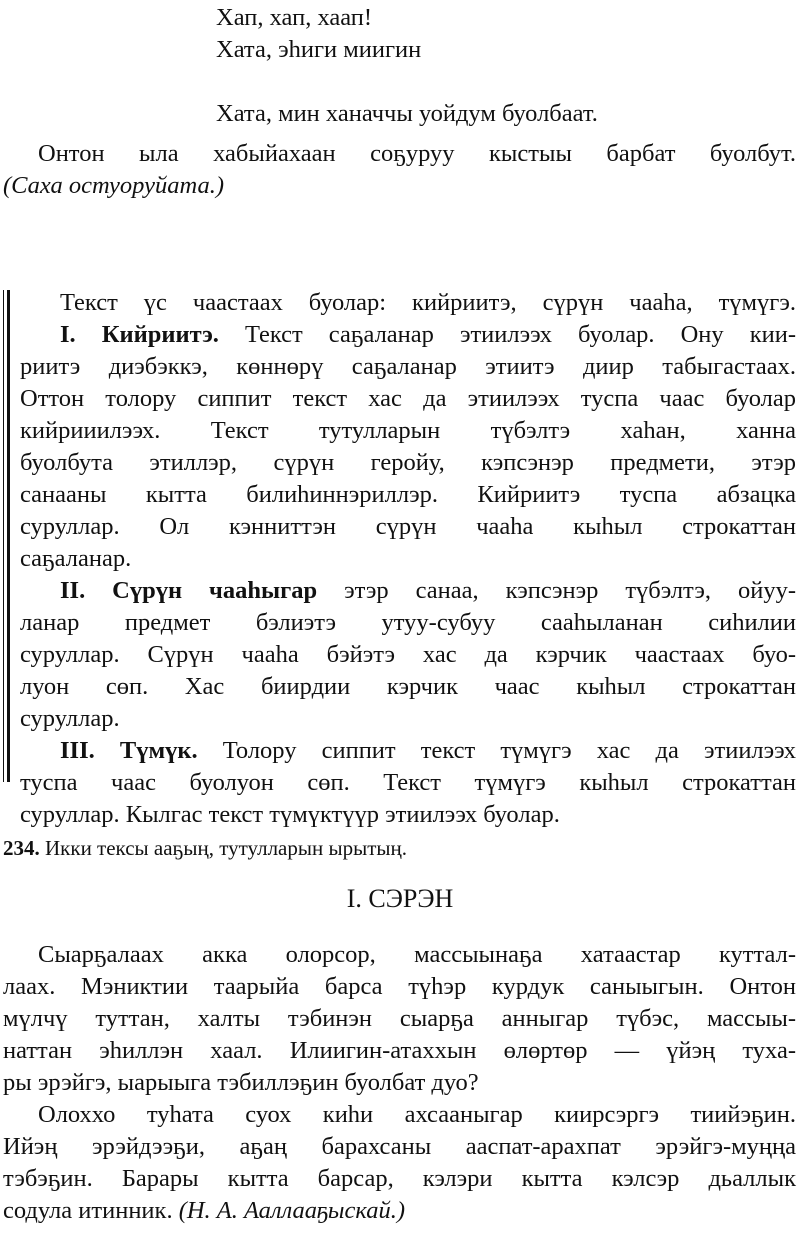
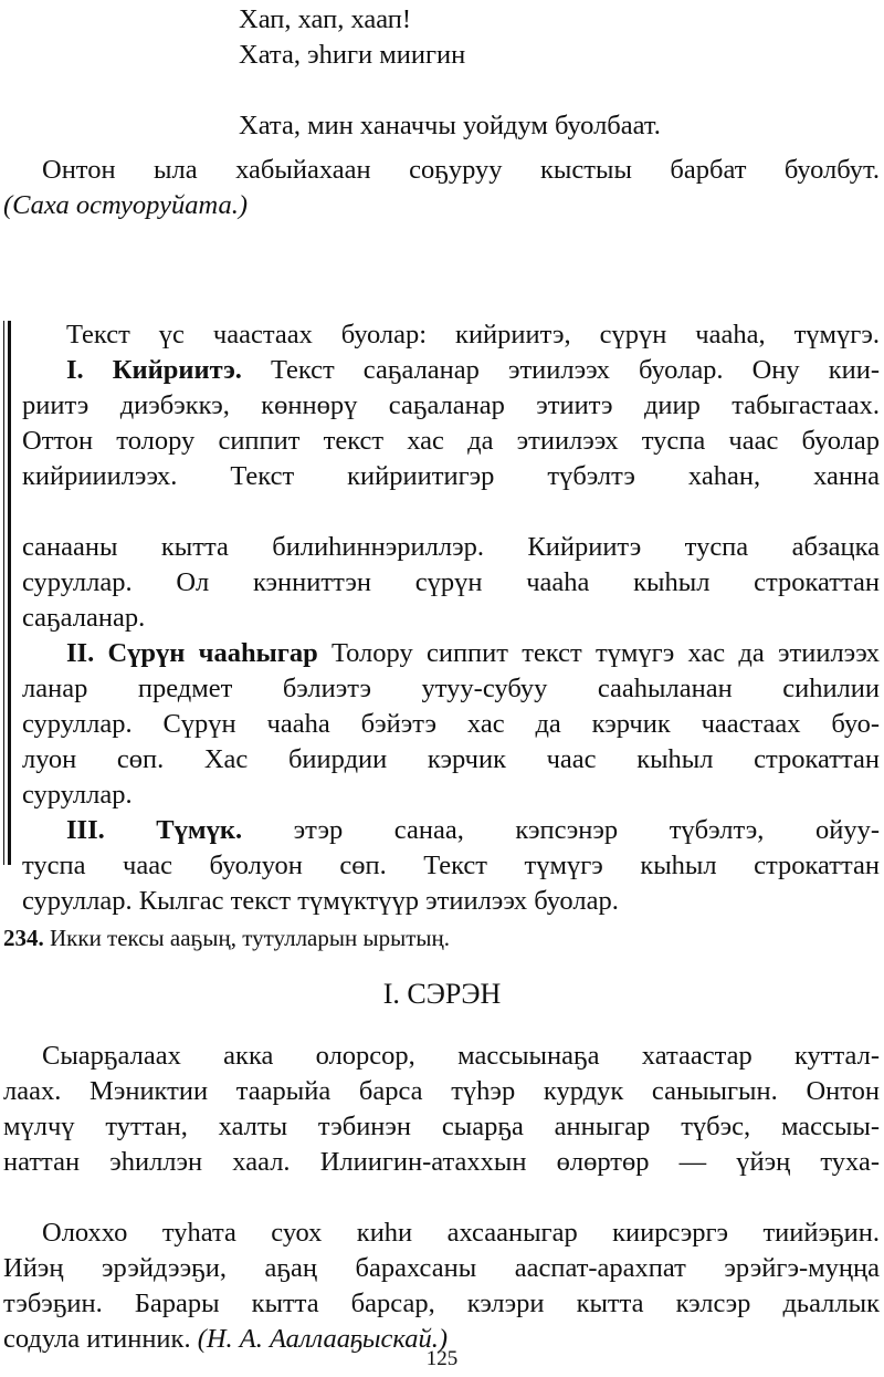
  Хап, хап, хаап!
  Хата, эһиги миигин
  Хата, мин ханаччы уойдум буолбаат.
  Онтон ыла хабыйахаан соҕуруу кыстыы барбат буолбут.
  (Саха остуоруйата.)
  Текст үс чаастаах буолар: кийриитэ, сүрүн чааһа, түмүгэ.
  I. Кийриитэ. Текст саҕаланар этиилээх буолар. Ону кии-
  риитэ диэбэккэ, көннөрү саҕаланар этиитэ диир табыгастаах.
  Оттон толору сиппит текст хас да этиилээх туспа чаас буолар
- кийрииилээх. Текст тутулларын түбэлтэ хаһан, ханна
+ кийрииилээх. Текст кийриитигэр түбэлтэ хаһан, ханна
- буолбута этиллэр, сүрүн геройу, кэпсэнэр предмети, этэр
  санааны кытта билиһиннэриллэр. Кийриитэ туспа абзацка
  суруллар. Ол кэнниттэн сүрүн чааһа кыһыл строкаттан
  саҕаланар.
- II. Сүрүн чааһыгар этэр санаа, кэпсэнэр түбэлтэ, ойуу-
+ II. Сүрүн чааһыгар Толору сиппит текст түмүгэ хас да этиилээх
  ланар предмет бэлиэтэ утуу-субуу сааһыланан сиһилии
  суруллар. Сүрүн чааһа бэйэтэ хас да кэрчик чаастаах буо-
  луон сөп. Хас биирдии кэрчик чаас кыһыл строкаттан
  суруллар.
- III. Түмүк. Толору сиппит текст түмүгэ хас да этиилээх
+ III. Түмүк. этэр санаа, кэпсэнэр түбэлтэ, ойуу-
  туспа чаас буолуон сөп. Текст түмүгэ кыһыл строкаттан
  суруллар. Кылгас текст түмүктүүр этиилээх буолар.
  234. Икки тексы ааҕың, тутулларын ырытың.
  I. СЭРЭН
  Сыарҕалаах акка олорсор, массыынаҕа хатаастар куттал-
  лаах. Мэниктии таарыйа барса түһэр курдук саныыгын. Онтон
  мүлчү туттан, халты тэбинэн сыарҕа анныгар түбэс, массыы-
  наттан эһиллэн хаал. Илиигин-атаххын өлөртөр — үйэң туха-
- ры эрэйгэ, ыарыыга тэбиллэҕин буолбат дуо?
  Олоххо туһата суох киһи ахсааныгар киирсэргэ тиийэҕин.
  Ийэң эрэйдээҕи, аҕаң барахсаны ааспат-арахпат эрэйгэ-муңңа
  тэбэҕин. Барары кытта барсар, кэлэри кытта кэлсэр дьаллык
  содула итинник. (Н. А. Ааллааҕыскай.)
+ 125
